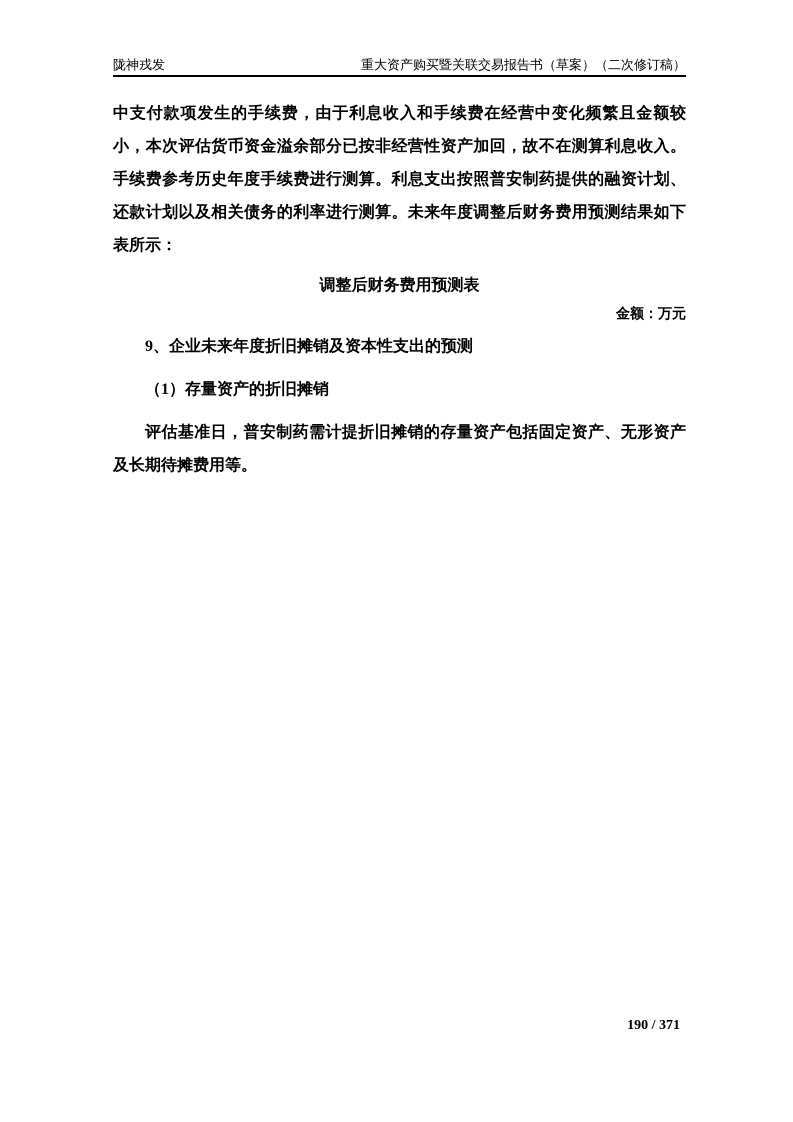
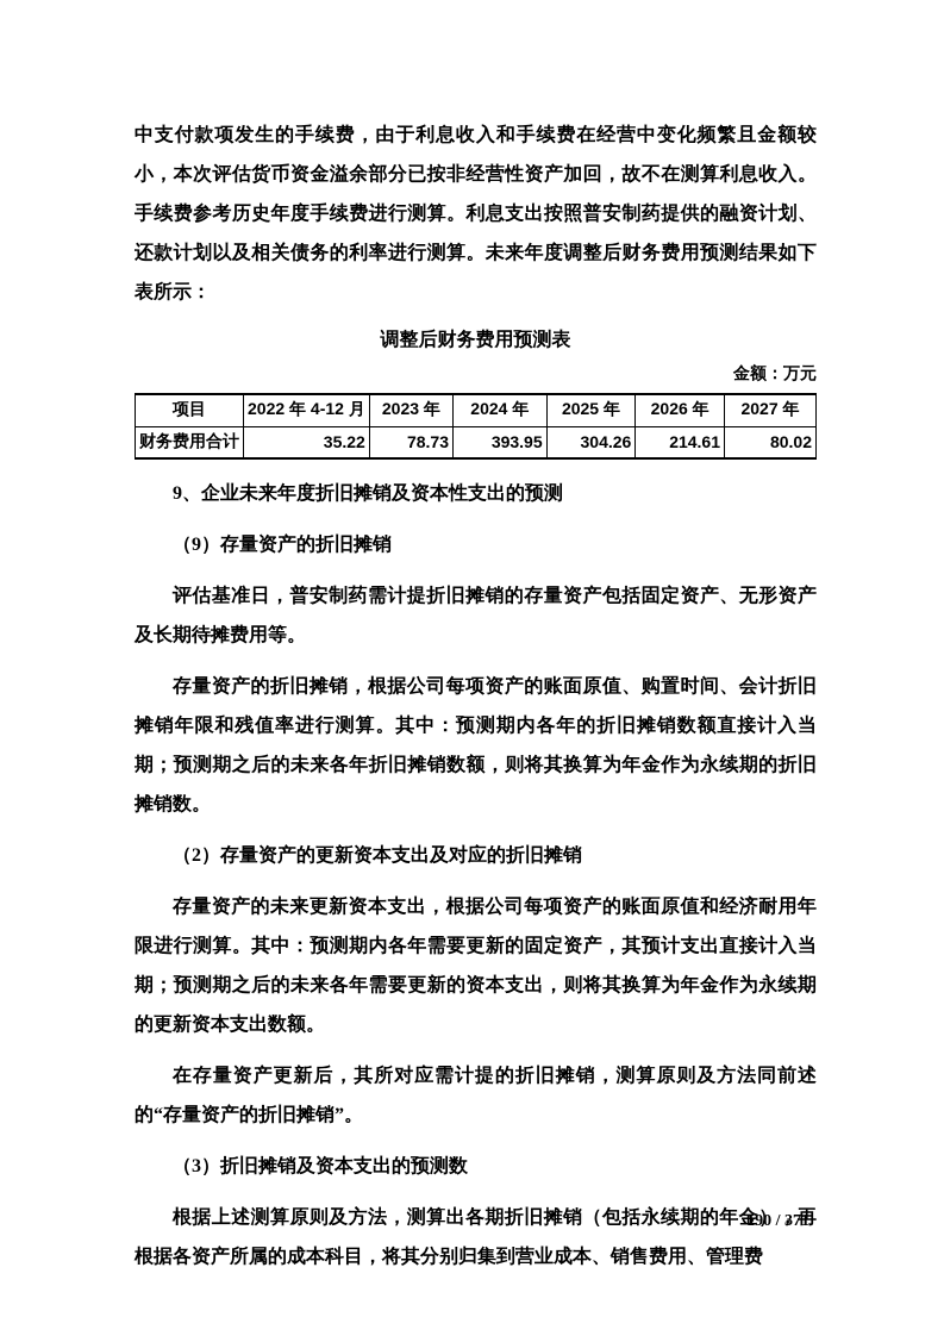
- 陇神戎发
- 重大资产购买暨关联交易报告书（草案）（二次修订稿）
  中支付款项发生的手续费，由于利息收入和手续费在经营中变化频繁且金额较小，本次评估货币资金溢余部分已按非经营性资产加回，故不在测算利息收入。手续费参考历史年度手续费进行测算。利息支出按照普安制药提供的融资计划、还款计划以及相关债务的利率进行测算。未来年度调整后财务费用预测结果如下表所示：
  调整后财务费用预测表
  金额：万元
+ 项目	2022 年 4-12 月	2023 年	2024 年	2025 年	2026 年	2027 年
+ 财务费用合计	35.22	78.73	393.95	304.26	214.61	80.02
  9、企业未来年度折旧摊销及资本性支出的预测
- （1）存量资产的折旧摊销
+ （9）存量资产的折旧摊销
  评估基准日，普安制药需计提折旧摊销的存量资产包括固定资产、无形资产及长期待摊费用等。
+ 存量资产的折旧摊销，根据公司每项资产的账面原值、购置时间、会计折旧摊销年限和残值率进行测算。其中：预测期内各年的折旧摊销数额直接计入当期；预测期之后的未来各年折旧摊销数额，则将其换算为年金作为永续期的折旧摊销数。
+ （2）存量资产的更新资本支出及对应的折旧摊销
+ 存量资产的未来更新资本支出，根据公司每项资产的账面原值和经济耐用年限进行测算。其中：预测期内各年需要更新的固定资产，其预计支出直接计入当期；预测期之后的未来各年需要更新的资本支出，则将其换算为年金作为永续期的更新资本支出数额。
+ 在存量资产更新后，其所对应需计提的折旧摊销，测算原则及方法同前述的“存量资产的折旧摊销”。
+ （3）折旧摊销及资本支出的预测数
+ 根据上述测算原则及方法，测算出各期折旧摊销（包括永续期的年金），再根据各资产所属的成本科目，将其分别归集到营业成本、销售费用、管理费
  190 / 371
